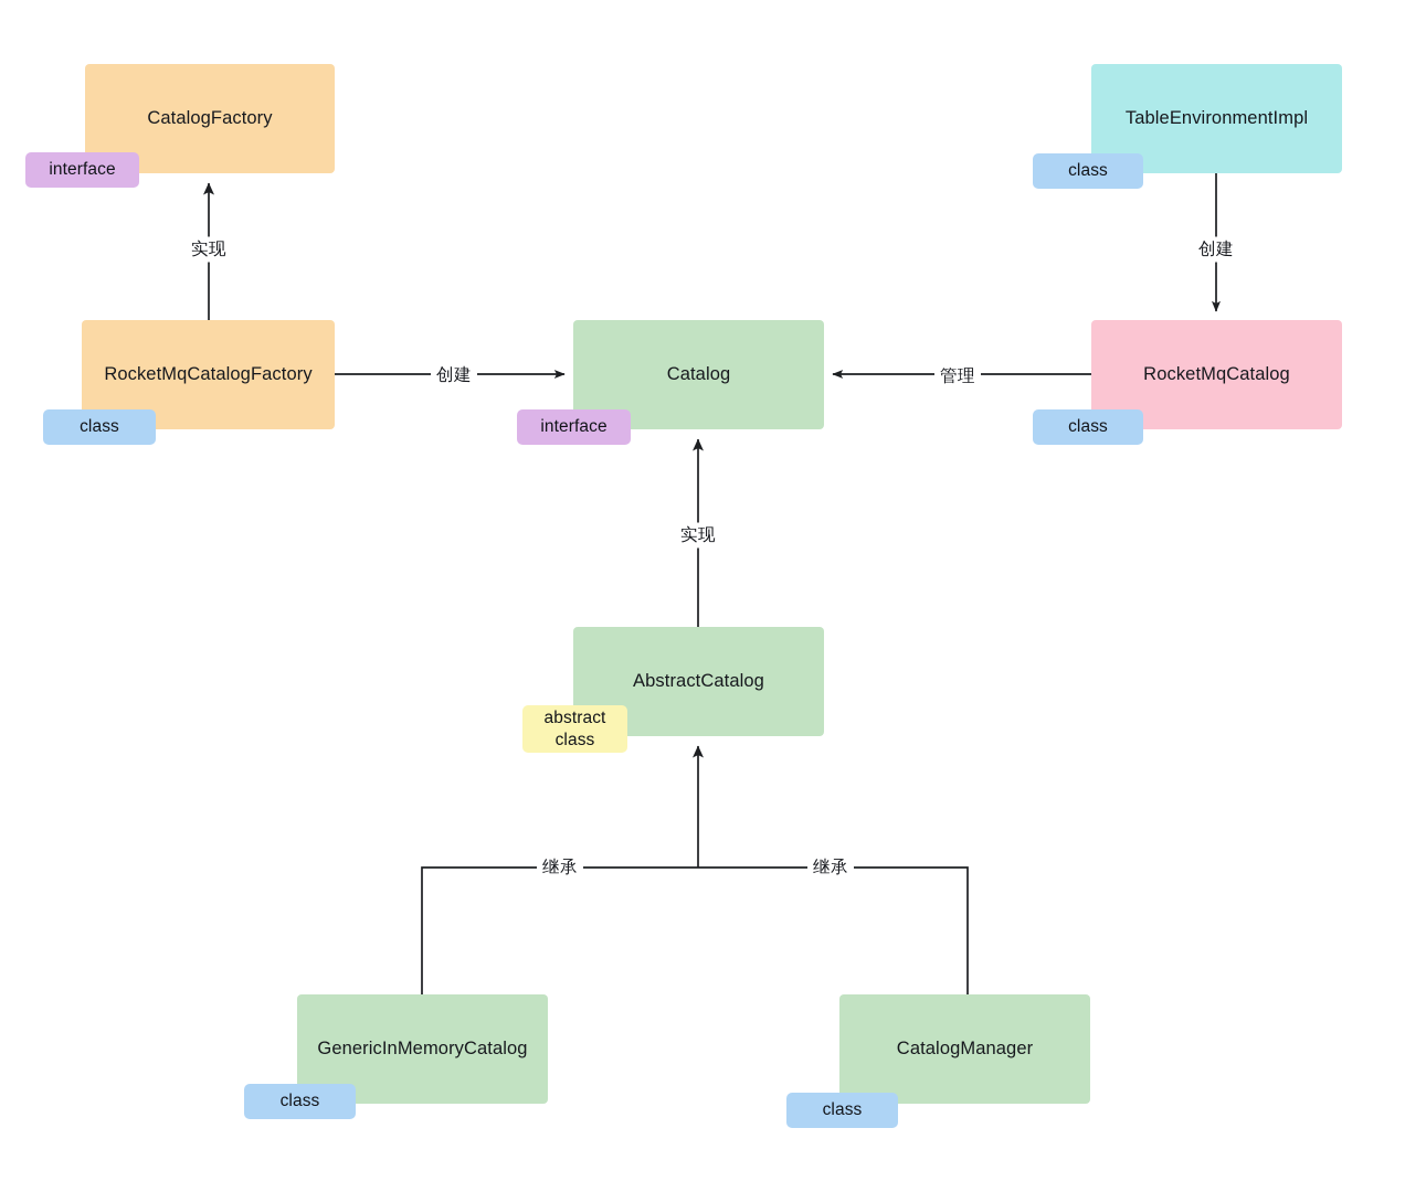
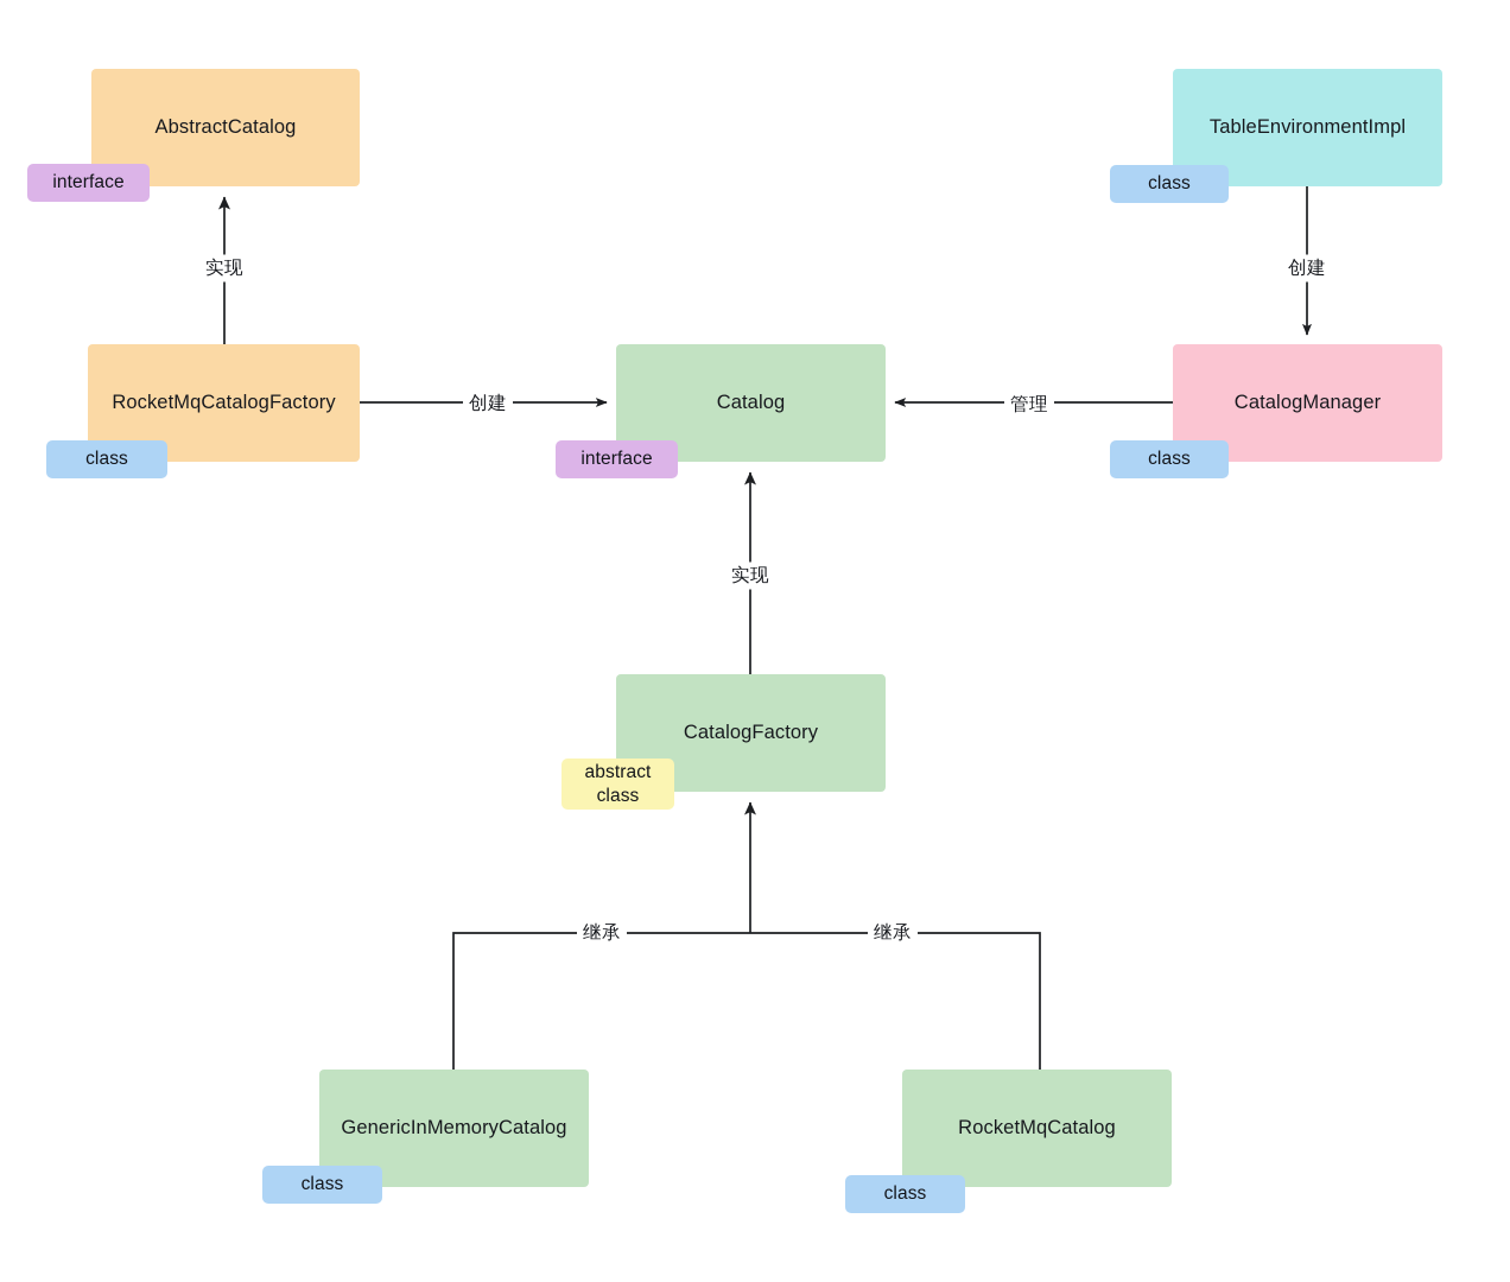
- CatalogFactory
+ AbstractCatalog
  TableEnvironmentImpl
  RocketMqCatalogFactory
  Catalog
- RocketMqCatalog
+ CatalogManager
- AbstractCatalog
+ CatalogFactory
  GenericInMemoryCatalog
- CatalogManager
+ RocketMqCatalog
  interface
  class
  class
  interface
  class
  abstract
  class
  class
  class
  实现
  创建
  管理
  创建
  实现
  继承
  继承
